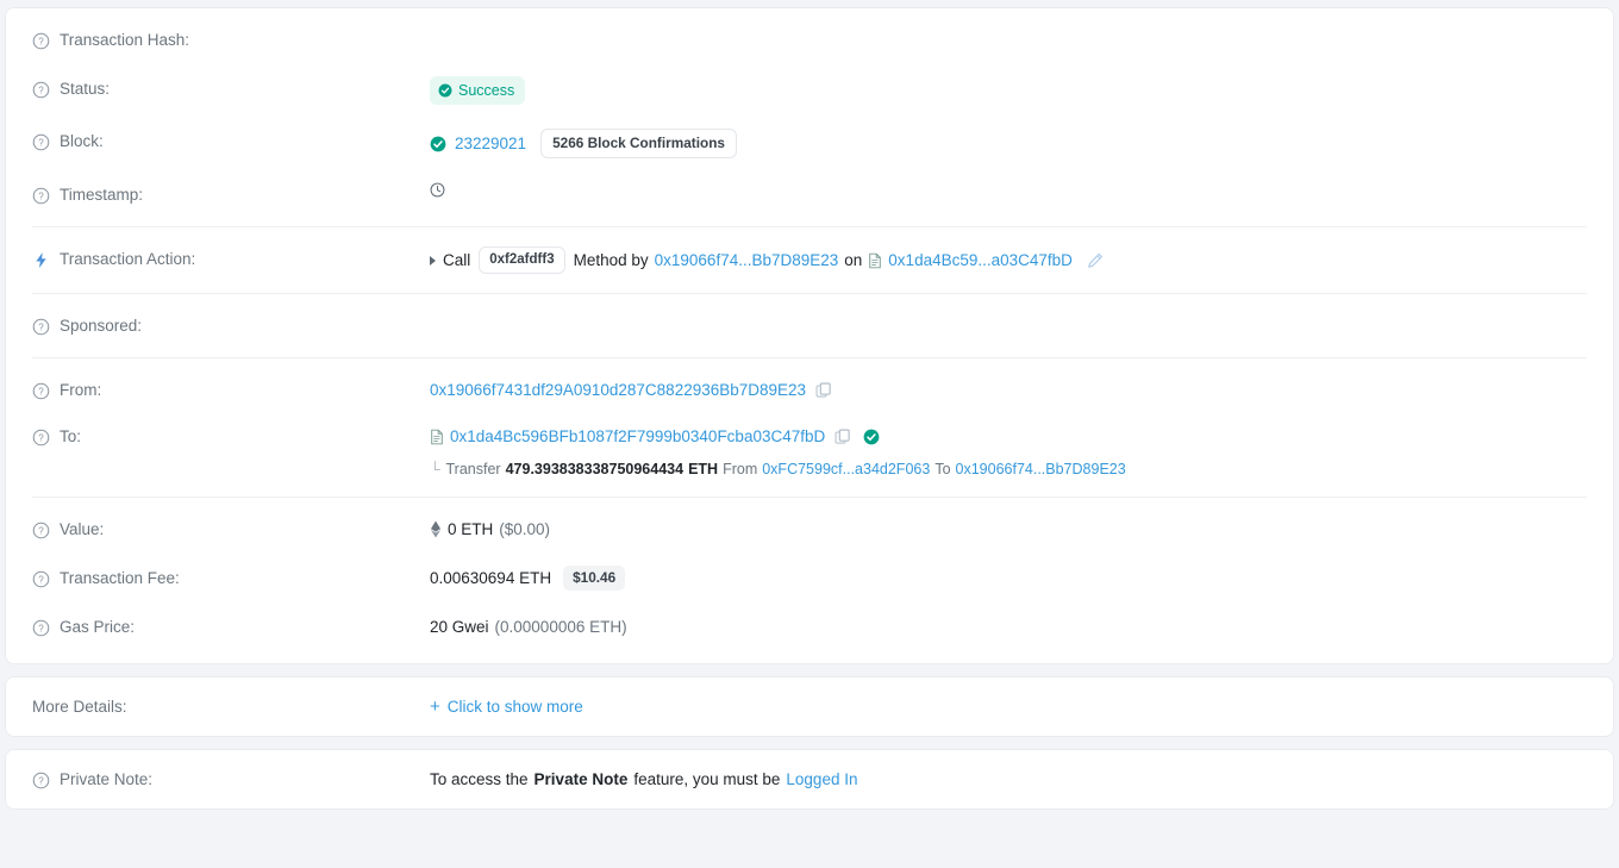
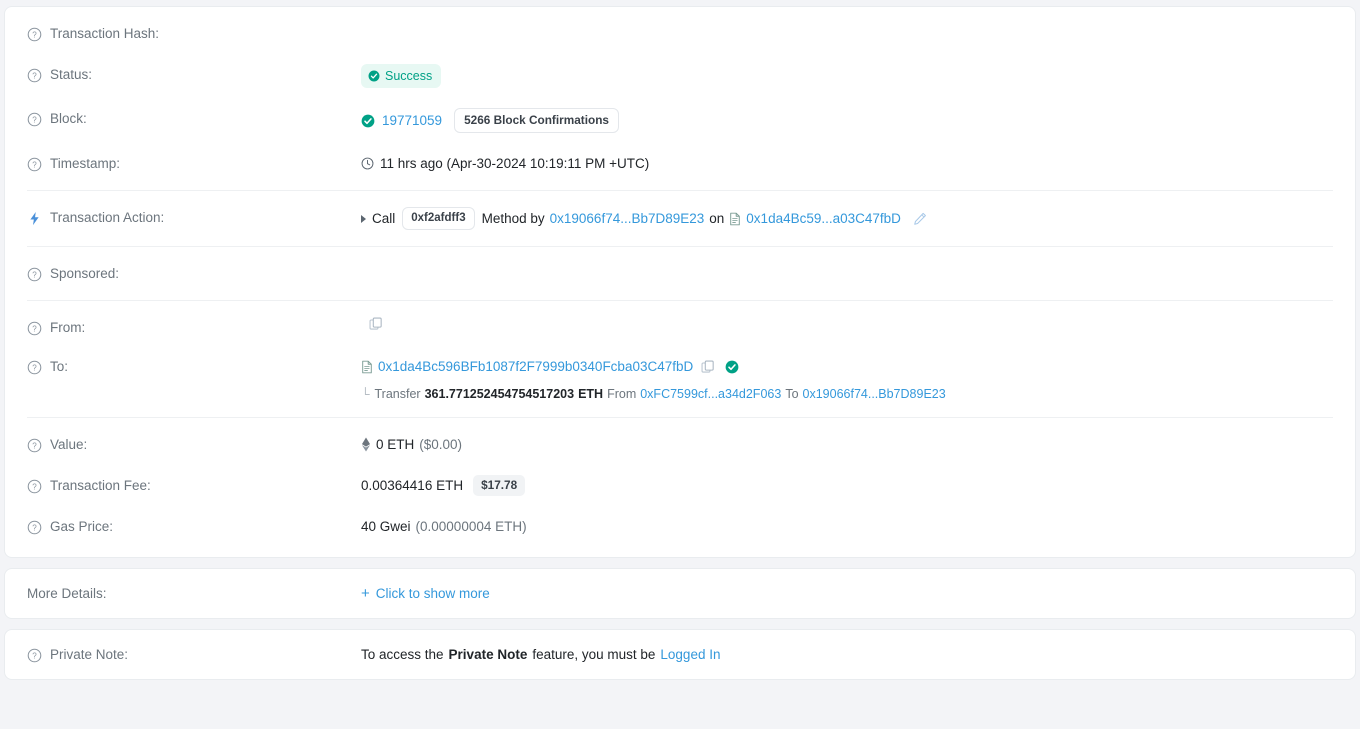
  ?
  Transaction Hash:
  ?
  Status:
  Success
  ?
  Block:
- 23229021
+ 19771059
  5266 Block Confirmations
  ?
  Timestamp:
+ 11 hrs ago (Apr-30-2024 10:19:11 PM +UTC)
  Transaction Action:
  Call
  0xf2afdff3
  Method by
  0x19066f74...Bb7D89E23
  on
  0x1da4Bc59...a03C47fbD
  ?
  Sponsored:
  ?
  From:
- 0x19066f7431df29A0910d287C8822936Bb7D89E23
  ?
  To:
  0x1da4Bc596BFb1087f2F7999b0340Fcba03C47fbD
  └
  Transfer
- 479.393838338750964434
+ 361.771252454754517203
  ETH
  From
  0xFC7599cf...a34d2F063
  To
  0x19066f74...Bb7D89E23
  ?
  Value:
  0 ETH
  ($0.00)
  ?
  Transaction Fee:
- 0.00630694 ETH
+ 0.00364416 ETH
- $10.46
+ $17.78
  ?
  Gas Price:
- 20 Gwei
+ 40 Gwei
- (0.00000006 ETH)
+ (0.00000004 ETH)
  More Details:
  +
  Click to show more
  ?
  Private Note:
  To access the
  Private Note
  feature, you must be
  Logged In
